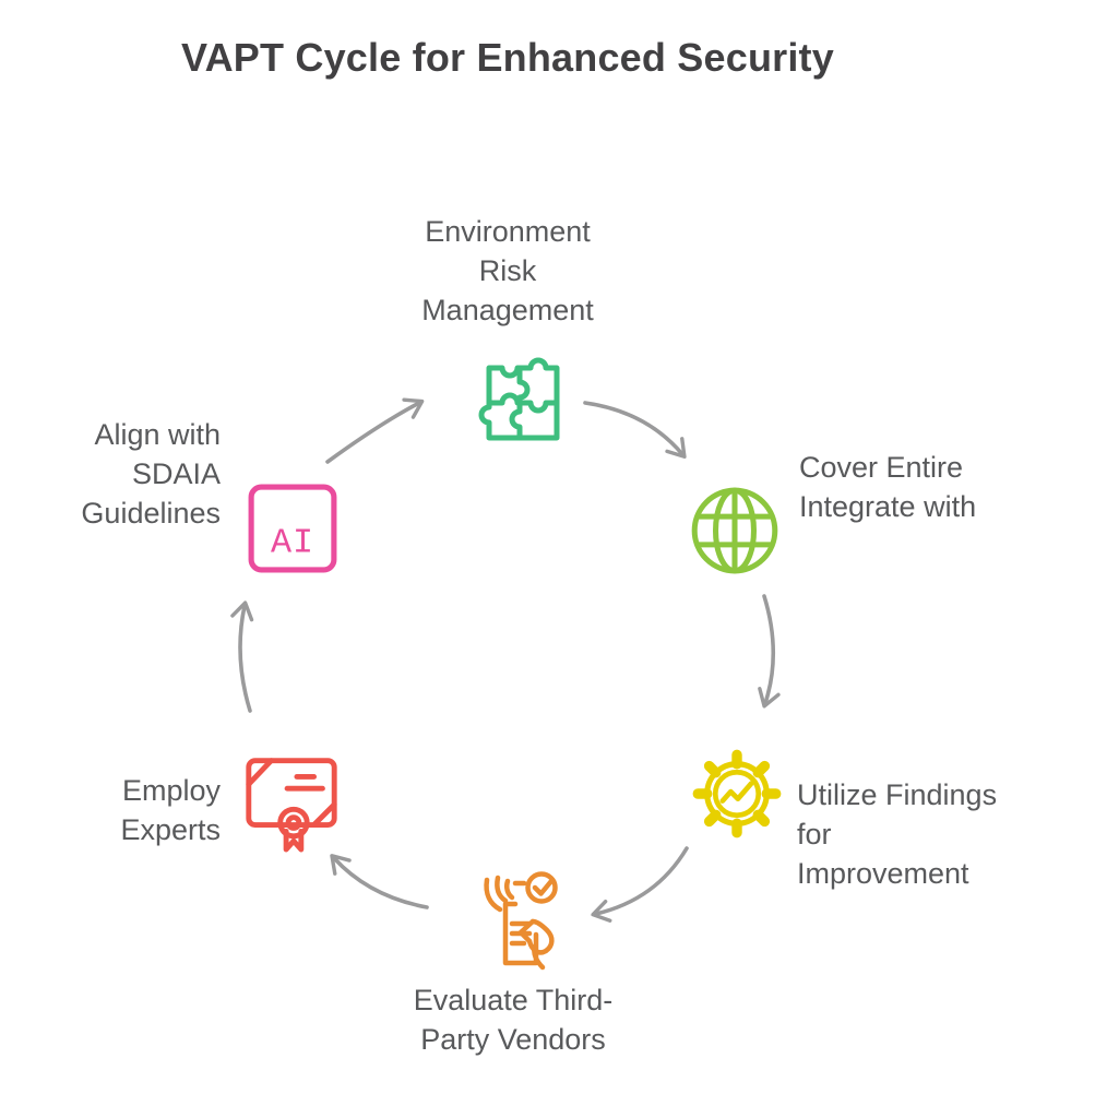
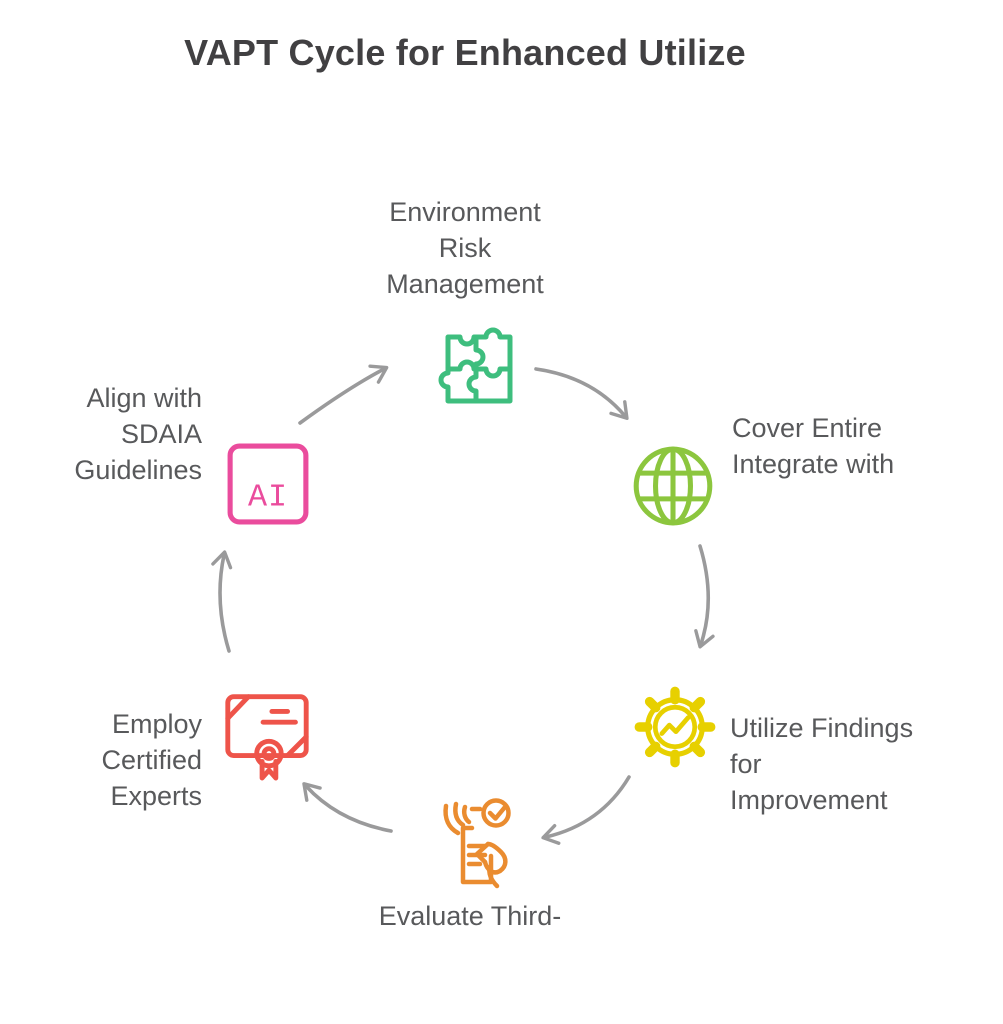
- VAPT Cycle for Enhanced Security
+ VAPT Cycle for Enhanced Utilize
  Environment
  Risk
  Management
  Cover Entire
  Integrate with
  Utilize Findings
  for
  Improvement
  Evaluate Third-
- Party Vendors
  Employ
+ Certified
  Experts
  Align with
  SDAIA
  Guidelines
  AI
